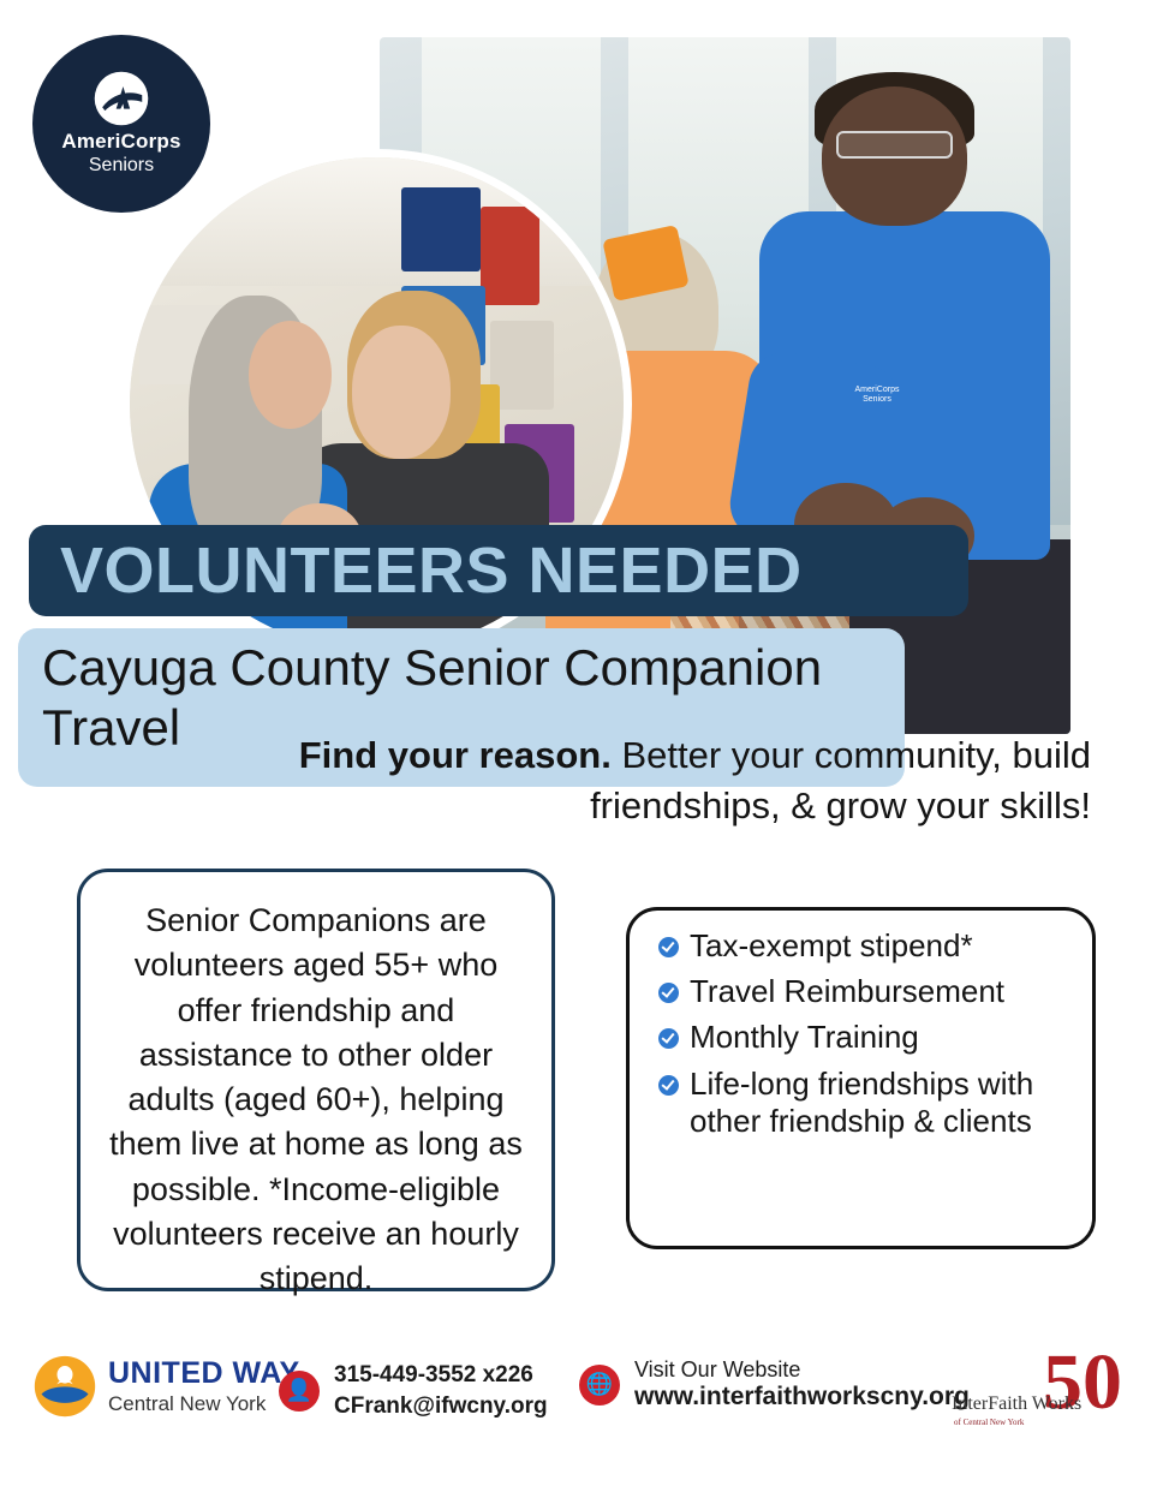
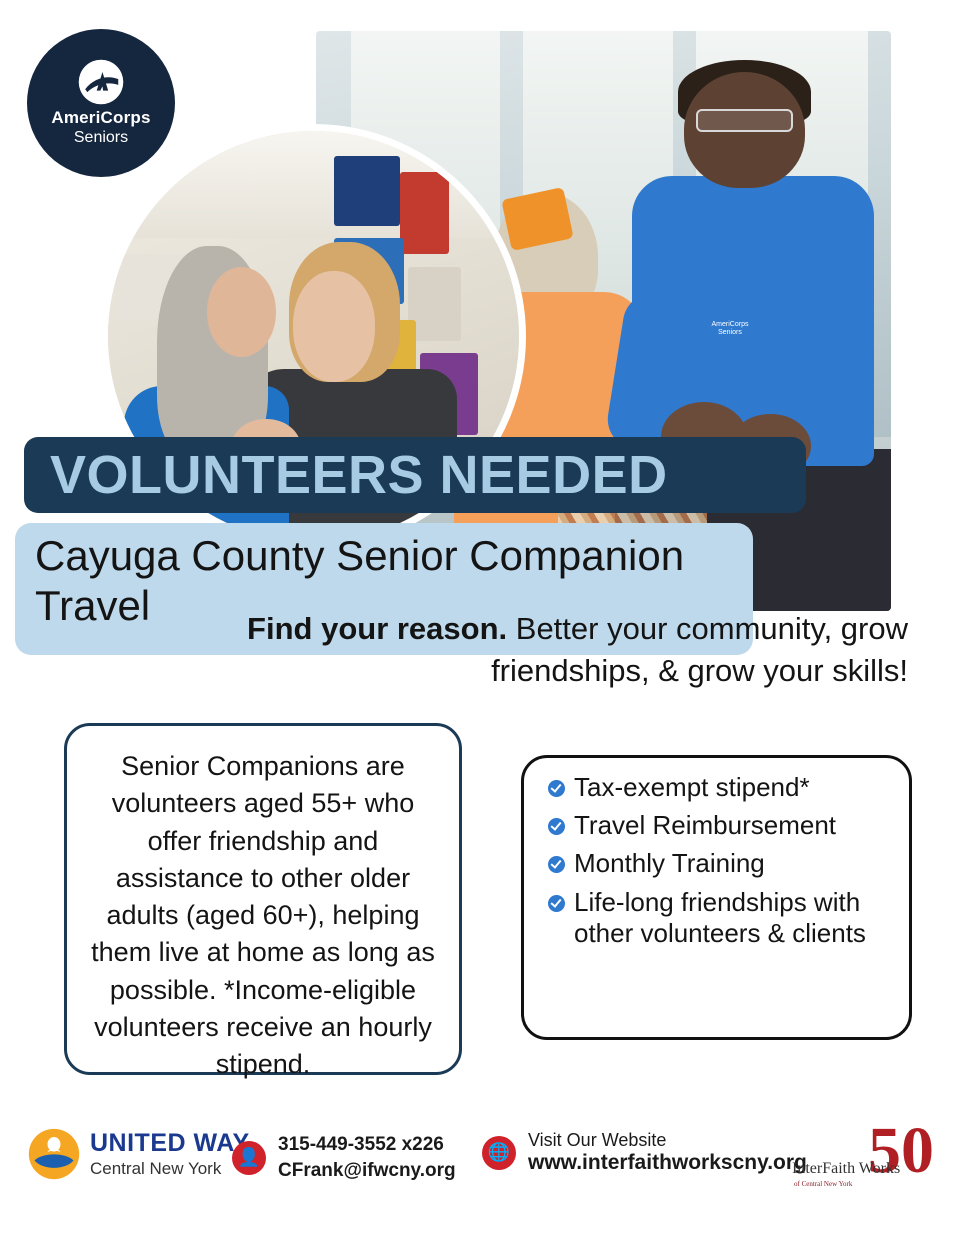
  AmeriCorps
  Seniors
  VOLUNTEERS NEEDED
  Cayuga County Senior Companion Travel
- Find your reason. Better your community, build friendships, & grow your skills!
+ Find your reason. Better your community, grow friendships, & grow your skills!
  Senior Companions are volunteers aged 55+ who offer friendship and assistance to other older adults (aged 60+), helping them live at home as long as possible. *Income-eligible volunteers receive an hourly stipend.
  Tax-exempt stipend*
  Travel Reimbursement
  Monthly Training
- Life-long friendships with other friendship & clients
+ Life-long friendships with other volunteers & clients
  UNITED WA
  Central New York
  👤
  315-449-3552 x226
  CFrank@ifwcny.org
  🌐
  Visit Our Website
  www.interfaithworkscny.org
  50
  InterFaith Works
  of Central New York
